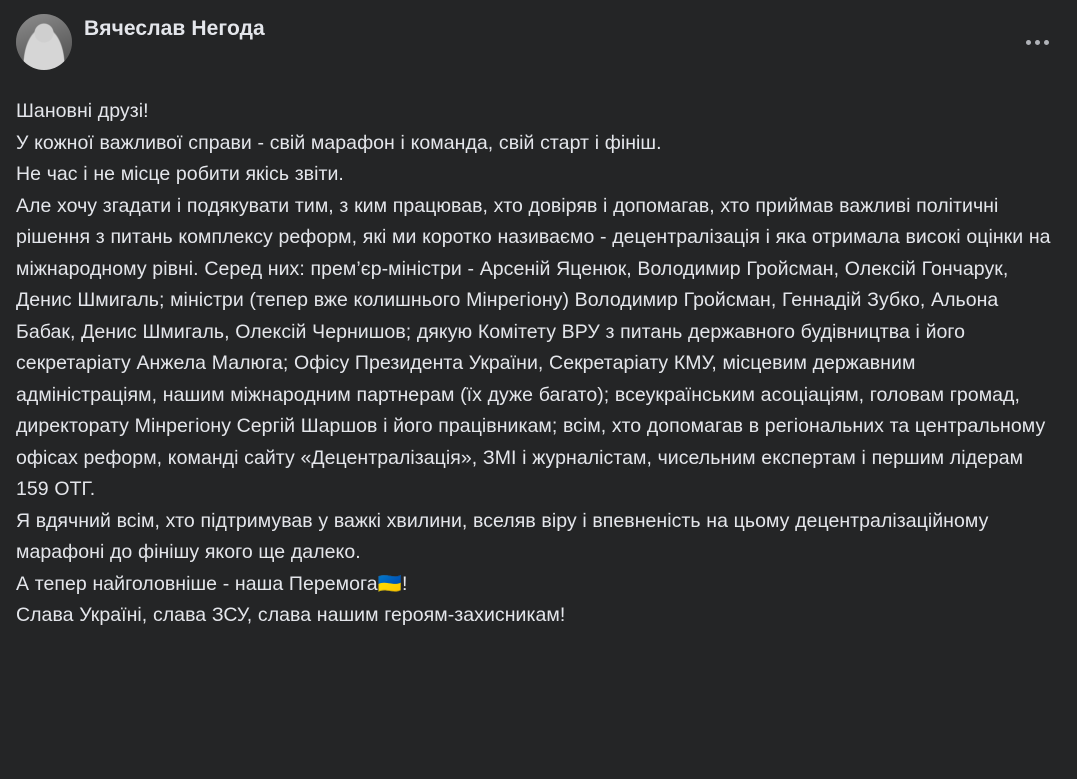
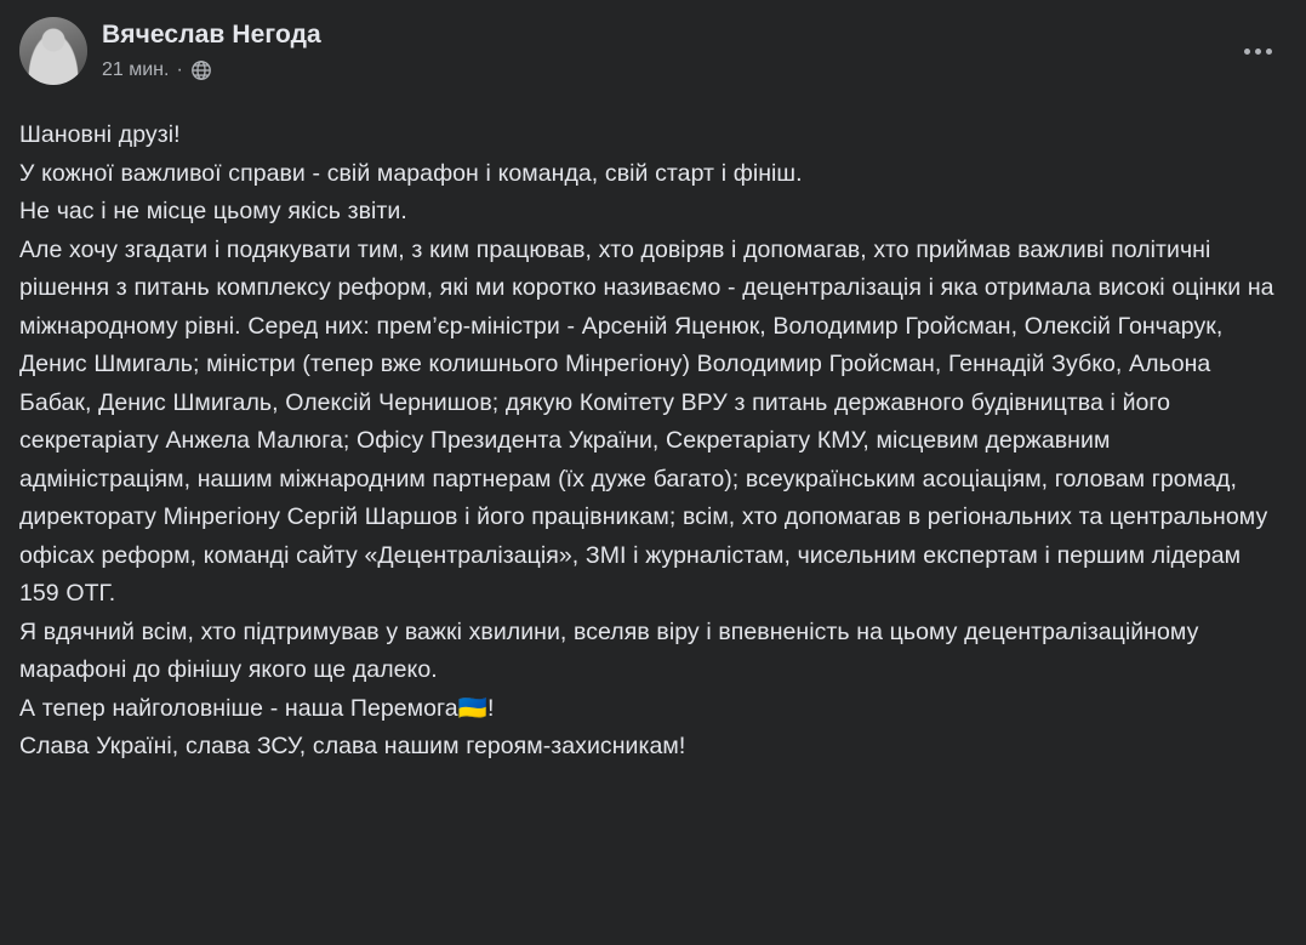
  Вячеслав Негода
+ 21 мин.
+ ·
  Шановні друзі!
  У кожної важливої справи - свій марафон і команда, свій старт і фініш.
- Не час і не місце робити якісь звіти.
+ Не час і не місце цьому якісь звіти.
  Але хочу згадати і подякувати тим, з ким працював, хто довіряв і допомагав, хто приймав важливі політичні рішення з питань комплексу реформ, які ми коротко називаємо - децентралізація і яка отримала високі оцінки на міжнародному рівні. Серед них: прем’єр-міністри - Арсеній Яценюк, Володимир Гройсман, Олексій Гончарук, Денис Шмигаль; міністри (тепер вже колишнього Мінрегіону) Володимир Гройсман, Геннадій Зубко, Альона Бабак, Денис Шмигаль, Олексій Чернишов; дякую Комітету ВРУ з питань державного будівництва і його секретаріату Анжела Малюга; Офісу Президента України, Секретаріату КМУ, місцевим державним адміністраціям, нашим міжнародним партнерам (їх дуже багато); всеукраїнським асоціаціям, головам громад, директорату Мінрегіону Сергій Шаршов і його працівникам; всім, хто допомагав в регіональних та центральному офісах реформ, команді сайту «Децентралізація», ЗМІ і журналістам, чисельним експертам і першим лідерам 159 ОТГ.
  Я вдячний всім, хто підтримував у важкі хвилини, вселяв віру і впевненість на цьому децентралізаційному марафоні до фінішу якого ще далеко.
  А тепер найголовніше - наша Перемога🇺🇦!
  Слава Україні, слава ЗСУ, слава нашим героям-захисникам!
